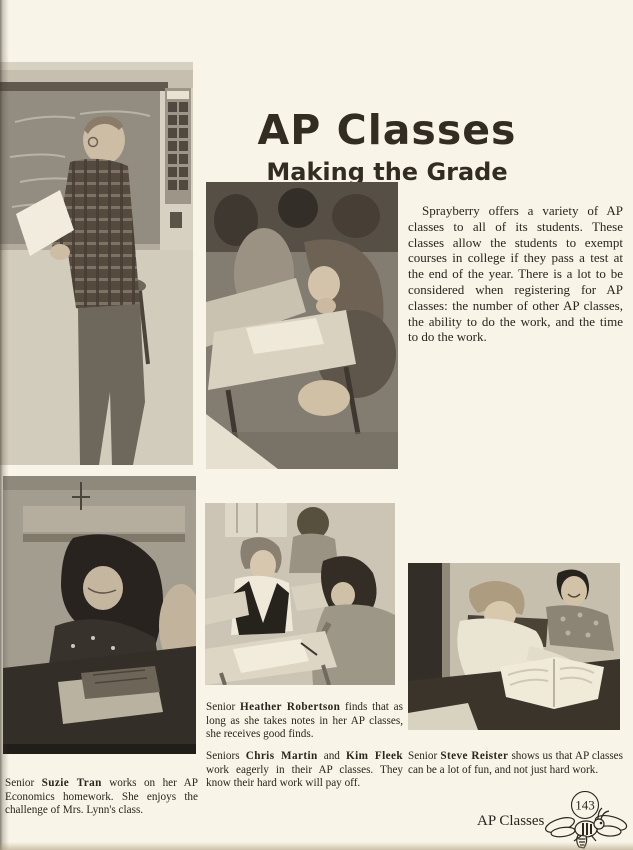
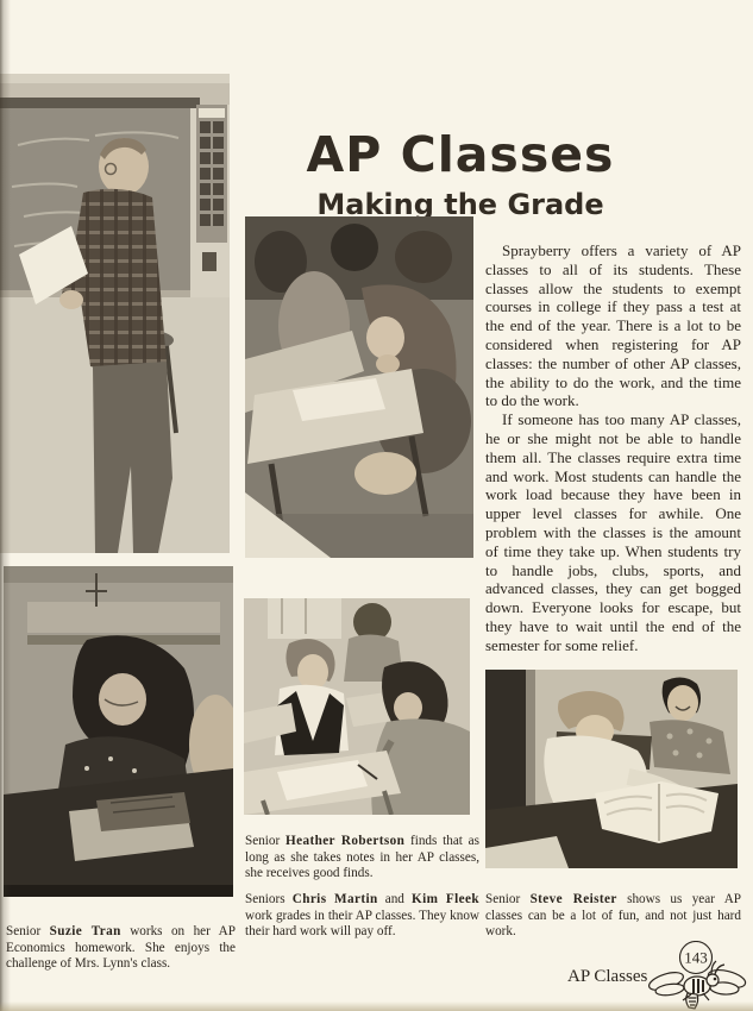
  AP Classes
  Making the Grade
  Sprayberry offers a variety of AP classes to all of its students. These classes allow the students to exempt courses in college if they pass a test at the end of the year. There is a lot to be considered when registering for AP classes: the number of other AP classes, the ability to do the work, and the time to do the work.
+ If someone has too many AP classes, he or she might not be able to handle them all. The classes require extra time and work. Most students can handle the work load because they have been in upper level classes for awhile. One problem with the classes is the amount of time they take up. When students try to handle jobs, clubs, sports, and advanced classes, they can get bogged down. Everyone looks for escape, but they have to wait until the end of the semester for some relief.
  Senior Heather Robertson finds that as long as she takes notes in her AP classes, she receives good finds.
- Seniors Chris Martin and Kim Fleek work eagerly in their AP classes. They know their hard work will pay off.
+ Seniors Chris Martin and Kim Fleek work grades in their AP classes. They know their hard work will pay off.
  enior Suzie Tran works on her AP conomics homework. She enjoys the hallenge of Mrs. Lynn's class.
- Senior Steve Reister shows us that AP classes can be a lot of fun, and not just hard work.
+ Senior Steve Reister shows us year AP classes can be a lot of fun, and not just hard work.
  AP Classes
  143
